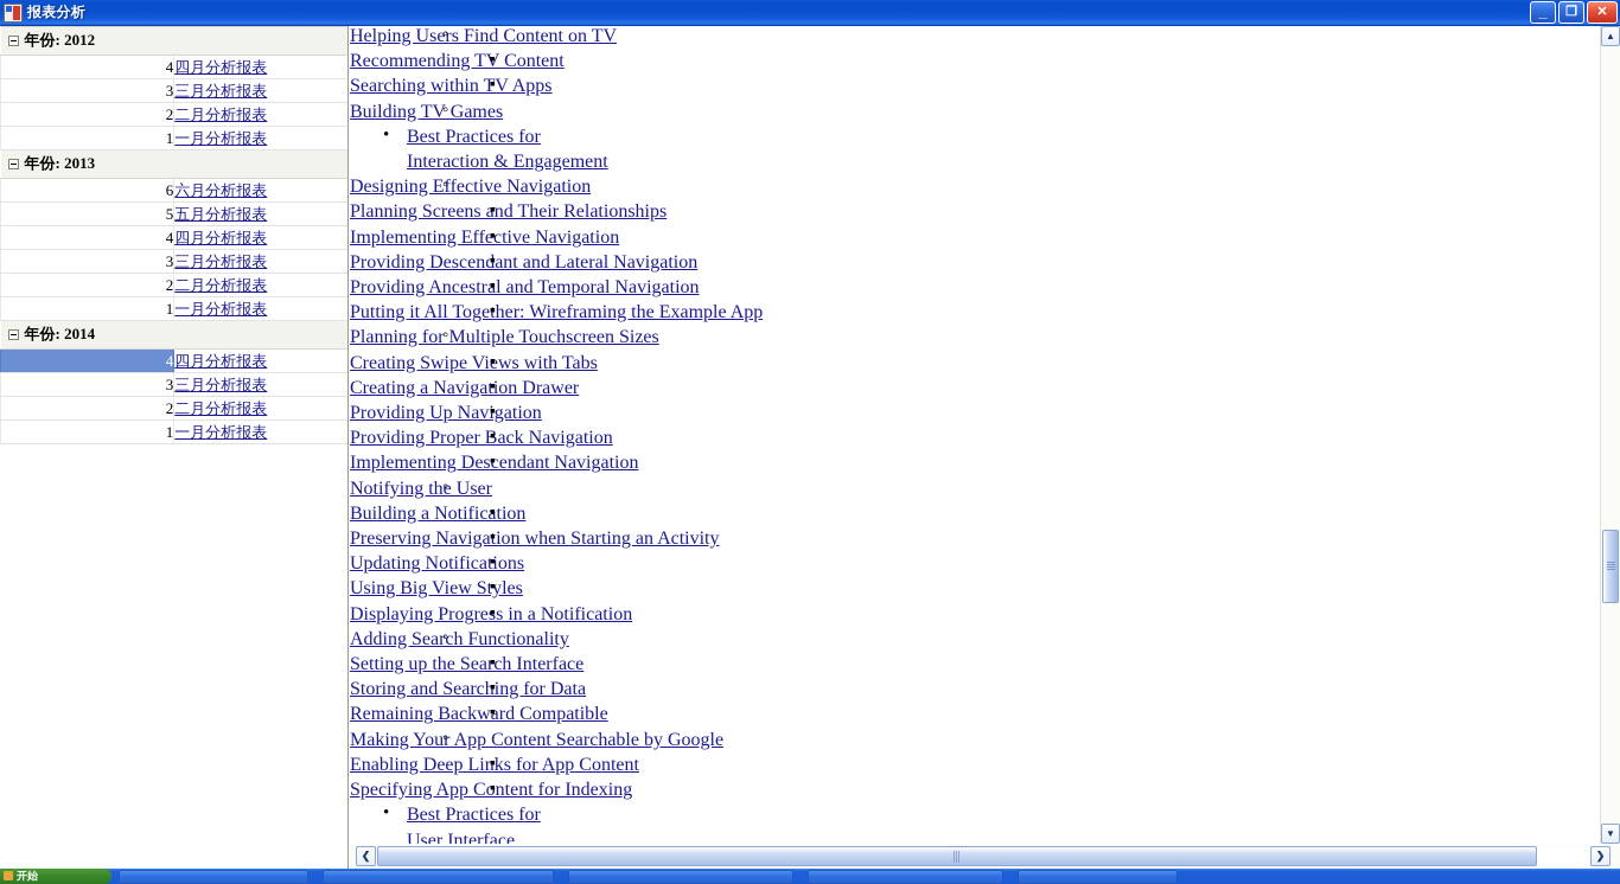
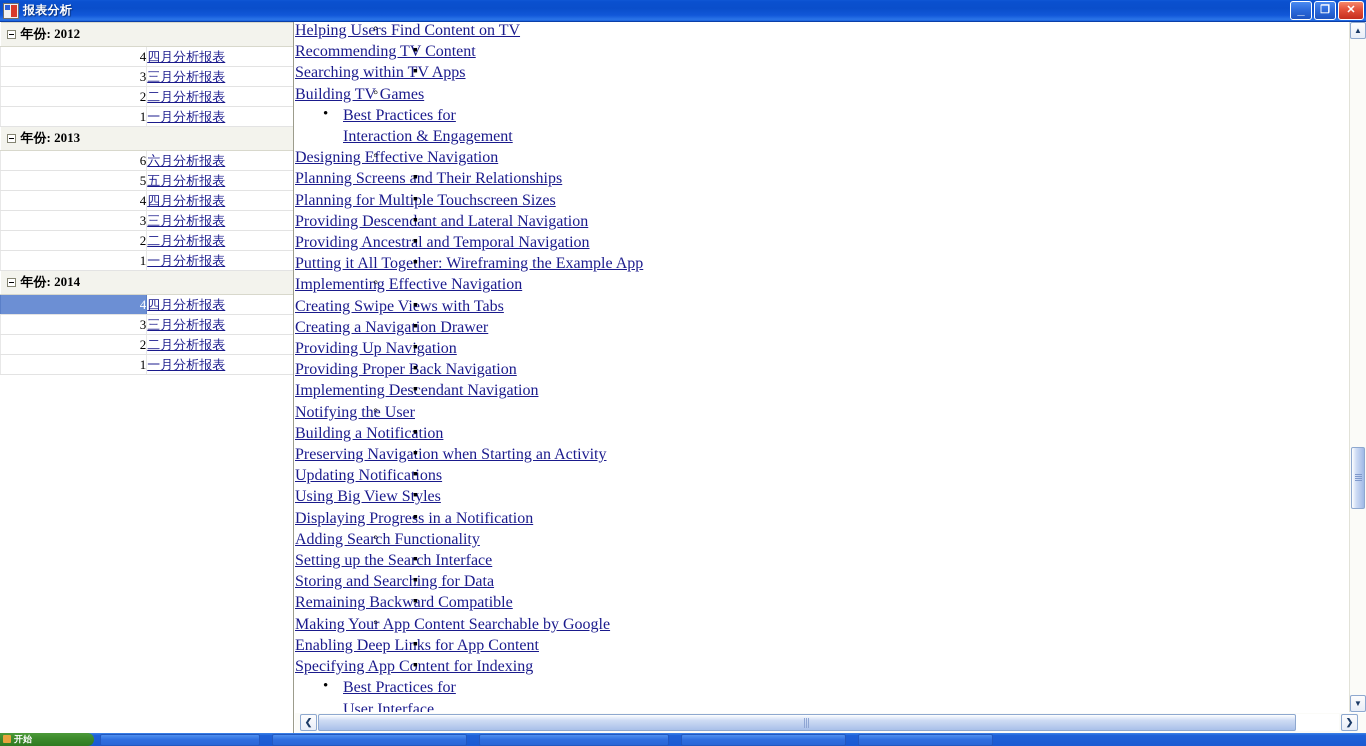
  报表分析
  _
  ❐
  ✕
  年份: 2012
  4	四月分析报表
  3	三月分析报表
  2	二月分析报表
  1	一月分析报表
  年份: 2013
  6	六月分析报表
  5	五月分析报表
  4	四月分析报表
  3	三月分析报表
  2	二月分析报表
  1	一月分析报表
  年份: 2014
  4	四月分析报表
  3	三月分析报表
  2	二月分析报表
  1	一月分析报表
  Helping Users Find Content on TV
  Recommending TV Content
  Searching within TV Apps
  Building TV Games
  Best Practices for
  Interaction & Engagement
  Designing Effective Navigation
  Planning Screens and Their Relationships
- Implementing Effective Navigation
+ Planning for Multiple Touchscreen Sizes
  Providing Descendant and Lateral Navigation
  Providing Ancestral and Temporal Navigation
  Putting it All Together: Wireframing the Example App
- Planning for Multiple Touchscreen Sizes
+ Implementing Effective Navigation
  Creating Swipe Views with Tabs
  Creating a Navigation Drawer
  Providing Up Navigation
  Providing Proper Back Navigation
  Implementing Descendant Navigation
  Notifying the User
  Building a Notification
  Preserving Navigation when Starting an Activity
  Updating Notifications
  Using Big View Styles
  Displaying Progress in a Notification
  Adding Search Functionality
  Setting up the Search Interface
  Storing and Searching for Data
  Remaining Backward Compatible
  Making Your App Content Searchable by Google
  Enabling Deep Links for App Content
  Specifying App Content for Indexing
  Best Practices for
  User Interface
  ▲
  ▼
  ❮
  ❯
  开始
